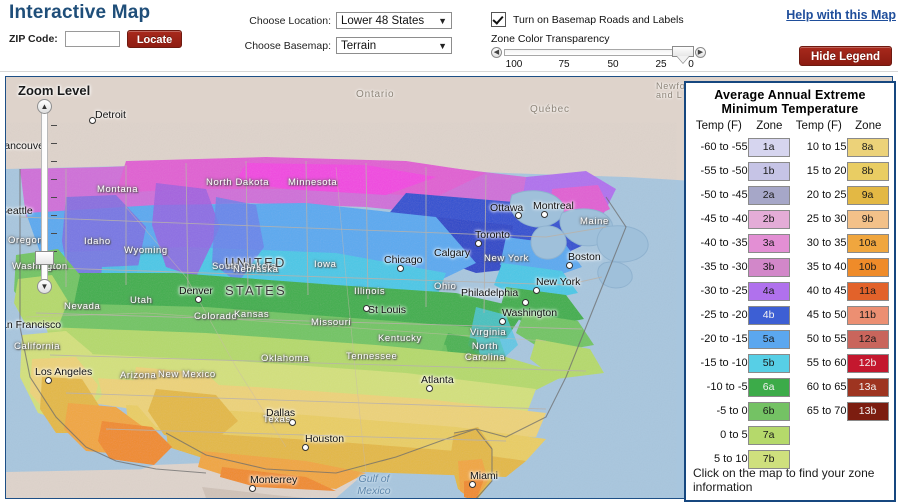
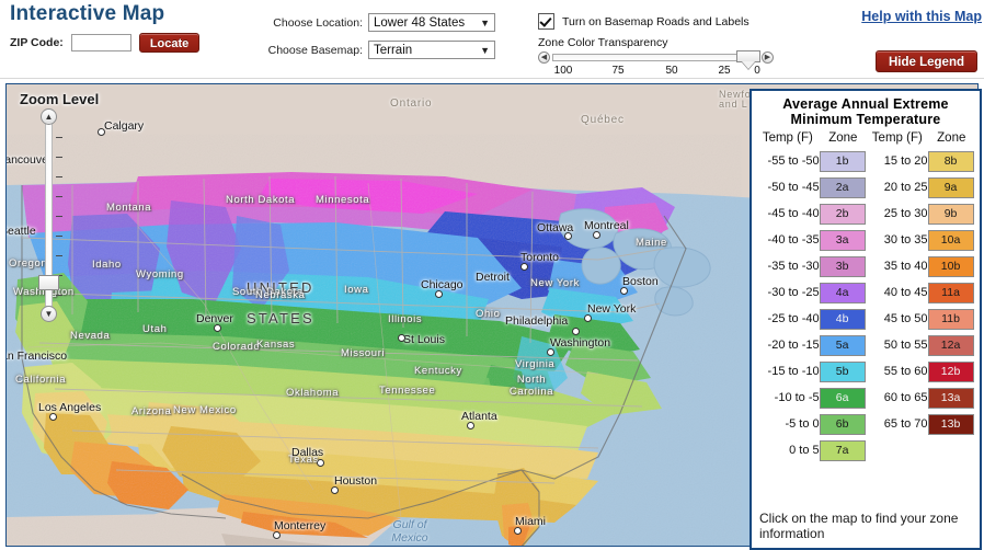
  Interactive Map
  ZIP Code:
  Locate
  Choose Location:
  Lower 48 States
  ▼
  Choose Basemap:
  Terrain
  ▼
  Turn on Basemap Roads and Labels
  Zone Color Transparency
  100
  75
  50
  25
  0
  Help with this Map
  Hide Legend
  Ontario
  Québec
  UNITED
  STATES
  Montana
  North Dakota
  Minnesota
  South Dakota
  Wyoming
  Idaho
  Iowa
  Nebraska
  Colorado
  Utah
  Nevada
  California
  Arizona
  New Mexico
  Texas
  Oklahoma
  Kansas
  Missouri
  Illinois
  Kentucky
  Tennessee
  North Carolina
  Virginia
  Ohio
  New York
  Maine
  Washigton
  Orego
  Gulf of Mexico
- Detroit
+ Calgary
  eattle
  n Francisco
  Los Angeles
  Denver
  Chicago
- Calgary
+ Detroit
  St Louis
  Dallas
  Houston
  Monterrey
  Atlanta
  Miami
  Toronto
  Ottawa
  Montreal
  Boston
  New York
  Philadelphia
  Washington
  Zoom Level
  ▲
  ▼
  Average Annual Extreme
  Minimum Temperature
  Temp (F)	Zone	Temp (F)	Zone
- -60 to -55	1a	10 to 15	8a
  -55 to -50	1b	15 to 20	8b
  -50 to -45	2a	20 to 25	9a
  -45 to -40	2b	25 to 30	9b
  -40 to -35	3a	30 to 35	10a
  -35 to -30	3b	35 to 40	10b
  -30 to -25	4a	40 to 45	11a
- -25 to -20	4b	45 to 50	11b
+ -25 to -40	4b	45 to 50	11b
  -20 to -15	5a	50 to 55	12a
  -15 to -10	5b	55 to 60	12b
  -10 to -5	6a	60 to 65	13a
  -5 to 0	6b	65 to 70	13b
  0 to 5	7a
- 5 to 10	7b
  Click on the map to find your zone information
